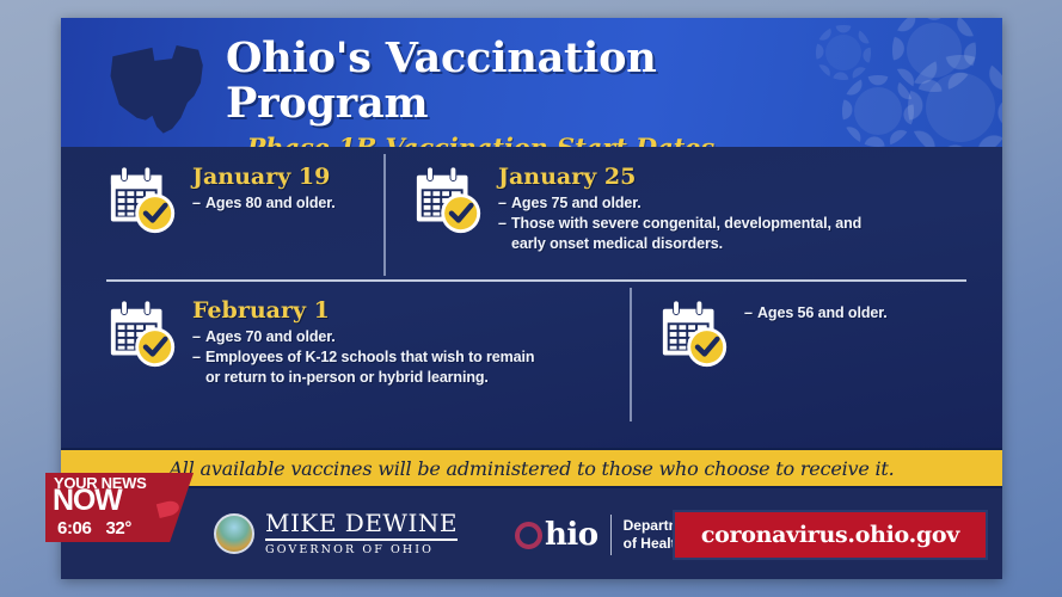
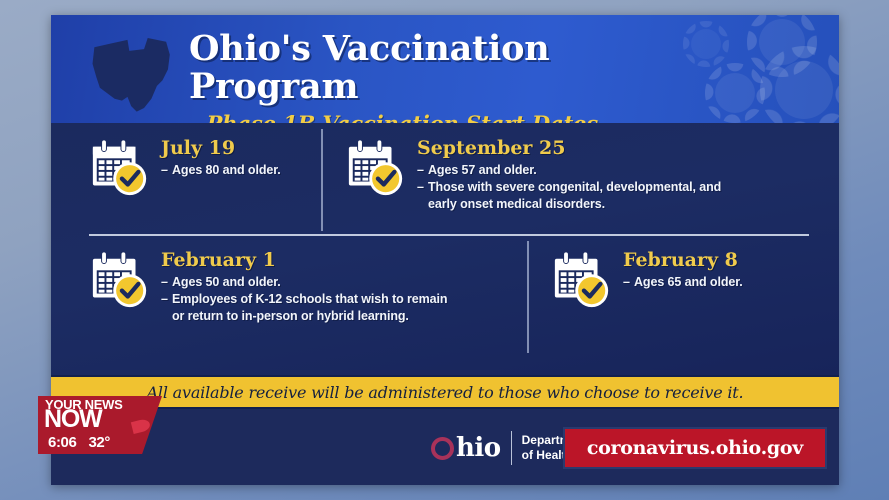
  Ohio's Vaccination Program
- January 19
+ July 19
  –
  Ages 80 and older.
- January 25
+ September 25
  –
- Ages 75 and older.
+ Ages 57 and older.
  –
  Those with severe congenital, developmental, and
  early onset medical disorders.
  February 1
  –
- Ages 70 and older.
+ Ages 50 and older.
  –
  Employees of K-12 schools that wish to remain
  or return to in-person or hybrid learning.
+ February 8
  –
- Ages 56 and older.
+ Ages 65 and older.
- All available vaccines will be administered to those who choose to receive it.
+ All available receive will be administered to those who choose to receive it.
- MIKE DEWINE
- GOVERNOR OF OHIO
  hio
  of Heal
  coronavirus.ohio.gov
  YOUR NEWS
  NOW
  6:06
  32°
